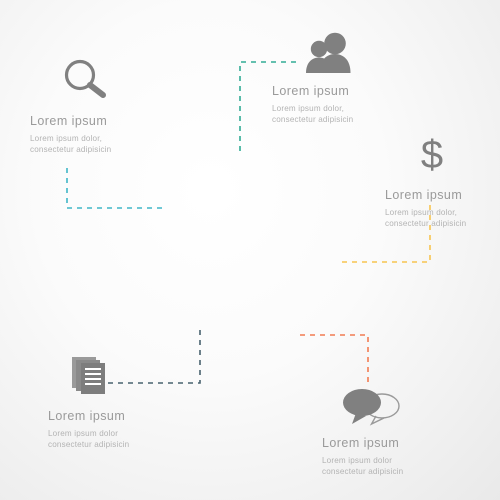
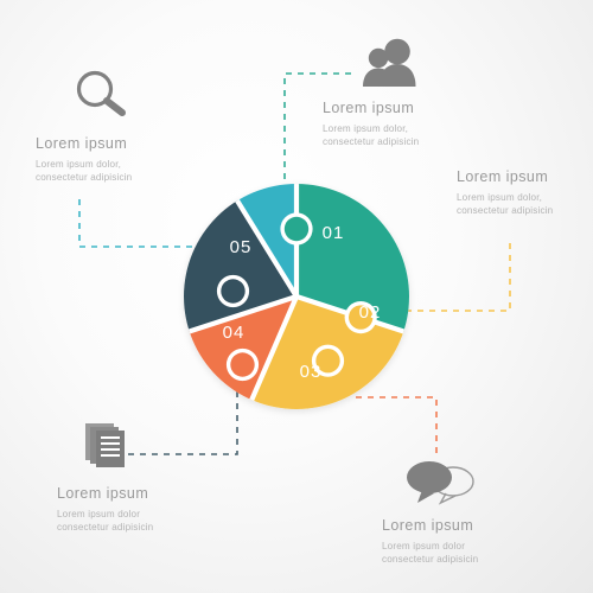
+ 01
+ 02
+ 03
+ 04
+ 05
  Lorem ipsum
  Lorem ipsum dolor,
  consectetur adipisicin
  Lorem ipsum
  Lorem ipsum dolor,
  consectetur adipisicin
- $
  Lorem ipsum
  Lorem ipsum dolor,
  consectetur adipisicin
  Lorem ipsum
  Lorem ipsum dolor
  consectetur adipisicin
  Lorem ipsum
  Lorem ipsum dolor
  consectetur adipisicin
